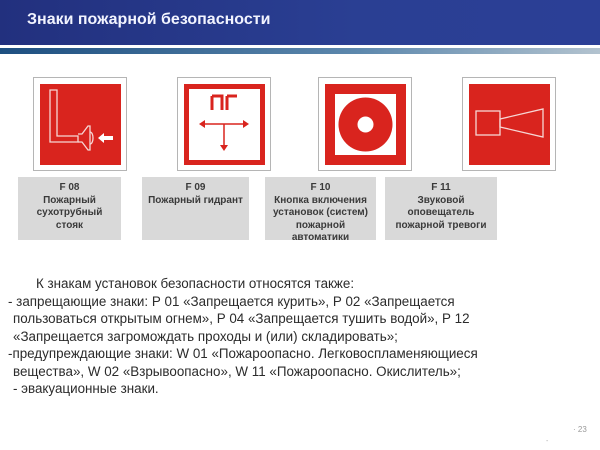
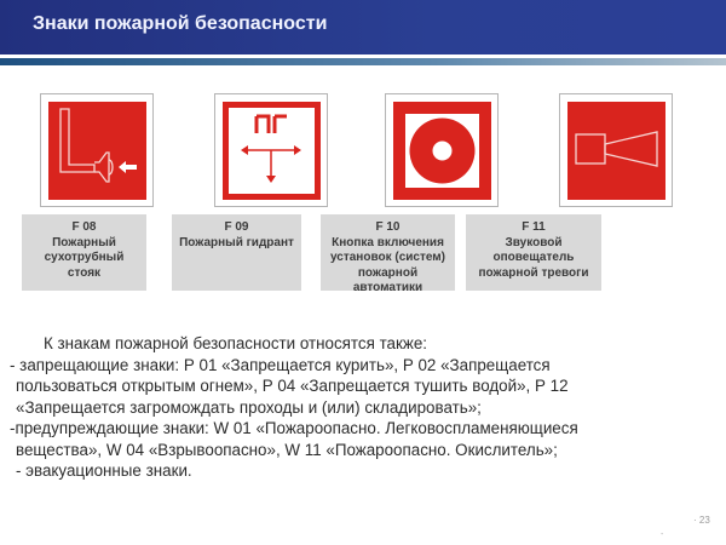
  Знаки пожарной безопасности
  F 08
  Пожарный
  сухотрубный
  стояк
  F 09
  Пожарный гидрант
  F 10
  Кнопка включения
  установок (систем)
  пожарной
  автоматики
  F 11
  Звуковой
  оповещатель
  пожарной тревоги
- К знакам установок безопасности относятся также:
+ К знакам пожарной безопасности относятся также:
  - запрещающие знаки: Р 01 «Запрещается курить», Р 02 «Запрещается
  пользоваться открытым огнем», Р 04 «Запрещается тушить водой», Р 12
  «Запрещается загромождать проходы и (или) складировать»;
  -предупреждающие знаки: W 01 «Пожароопасно. Легковоспламеняющиеся
- вещества», W 02 «Взрывоопасно», W 11 «Пожароопасно. Окислитель»;
+ вещества», W 04 «Взрывоопасно», W 11 «Пожароопасно. Окислитель»;
  - эвакуационные знаки.
  · 23
